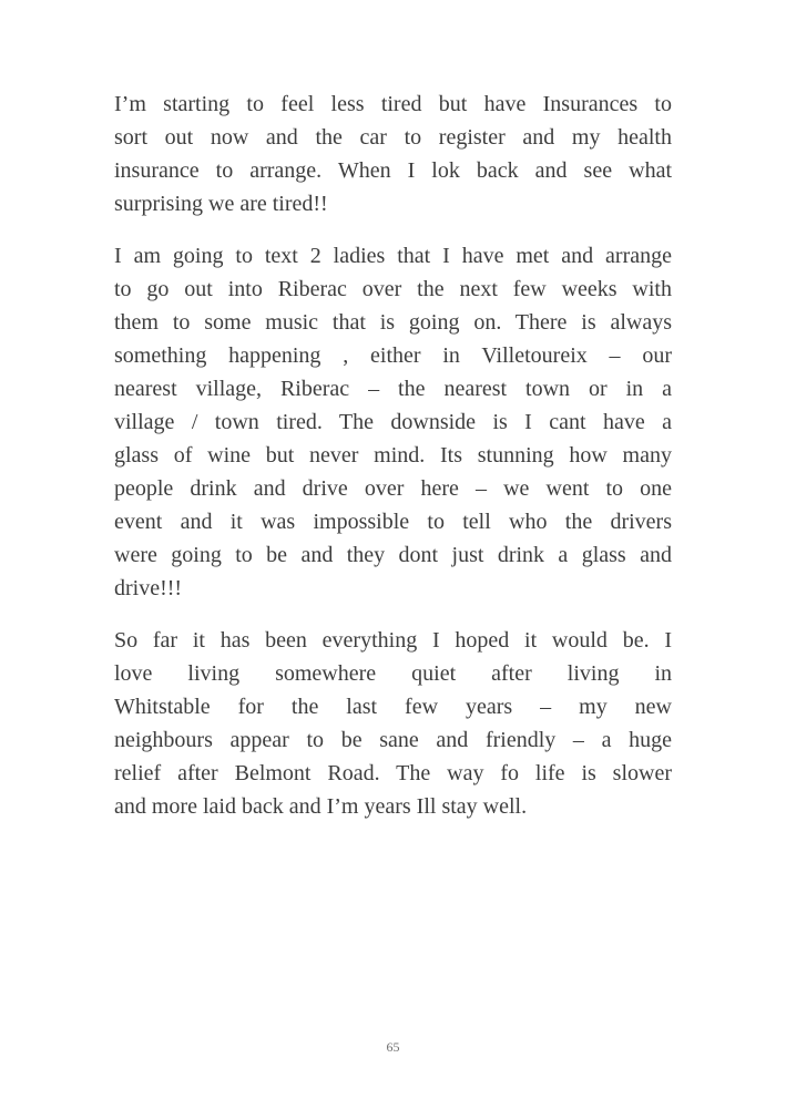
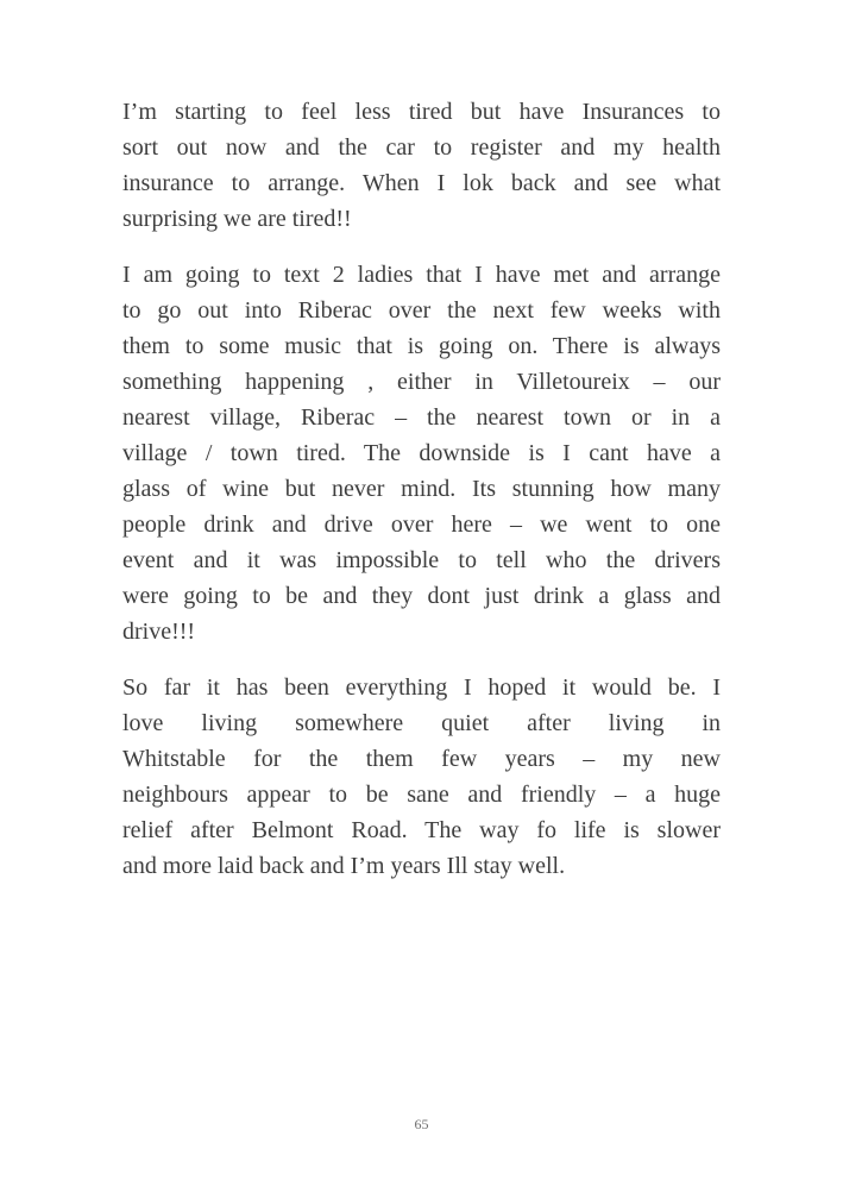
  I’m starting to feel less tired but have Insurances to
  sort out now and the car to register and my health
  insurance to arrange. When I lok back and see what
  surprising we are tired!!
  I am going to text 2 ladies that I have met and arrange
  to go out into Riberac over the next few weeks with
  them to some music that is going on. There is always
  something happening , either in Villetoureix – our
  nearest village, Riberac – the nearest town or in a
  village / town tired. The downside is I cant have a
  glass of wine but never mind. Its stunning how many
  people drink and drive over here – we went to one
  event and it was impossible to tell who the drivers
  were going to be and they dont just drink a glass and
  drive!!!
  So far it has been everything I hoped it would be. I
  love living somewhere quiet after living in
- Whitstable for the last few years – my new
+ Whitstable for the them few years – my new
  neighbours appear to be sane and friendly – a huge
  relief after Belmont Road. The way fo life is slower
  and more laid back and I’m years Ill stay well.
  65
